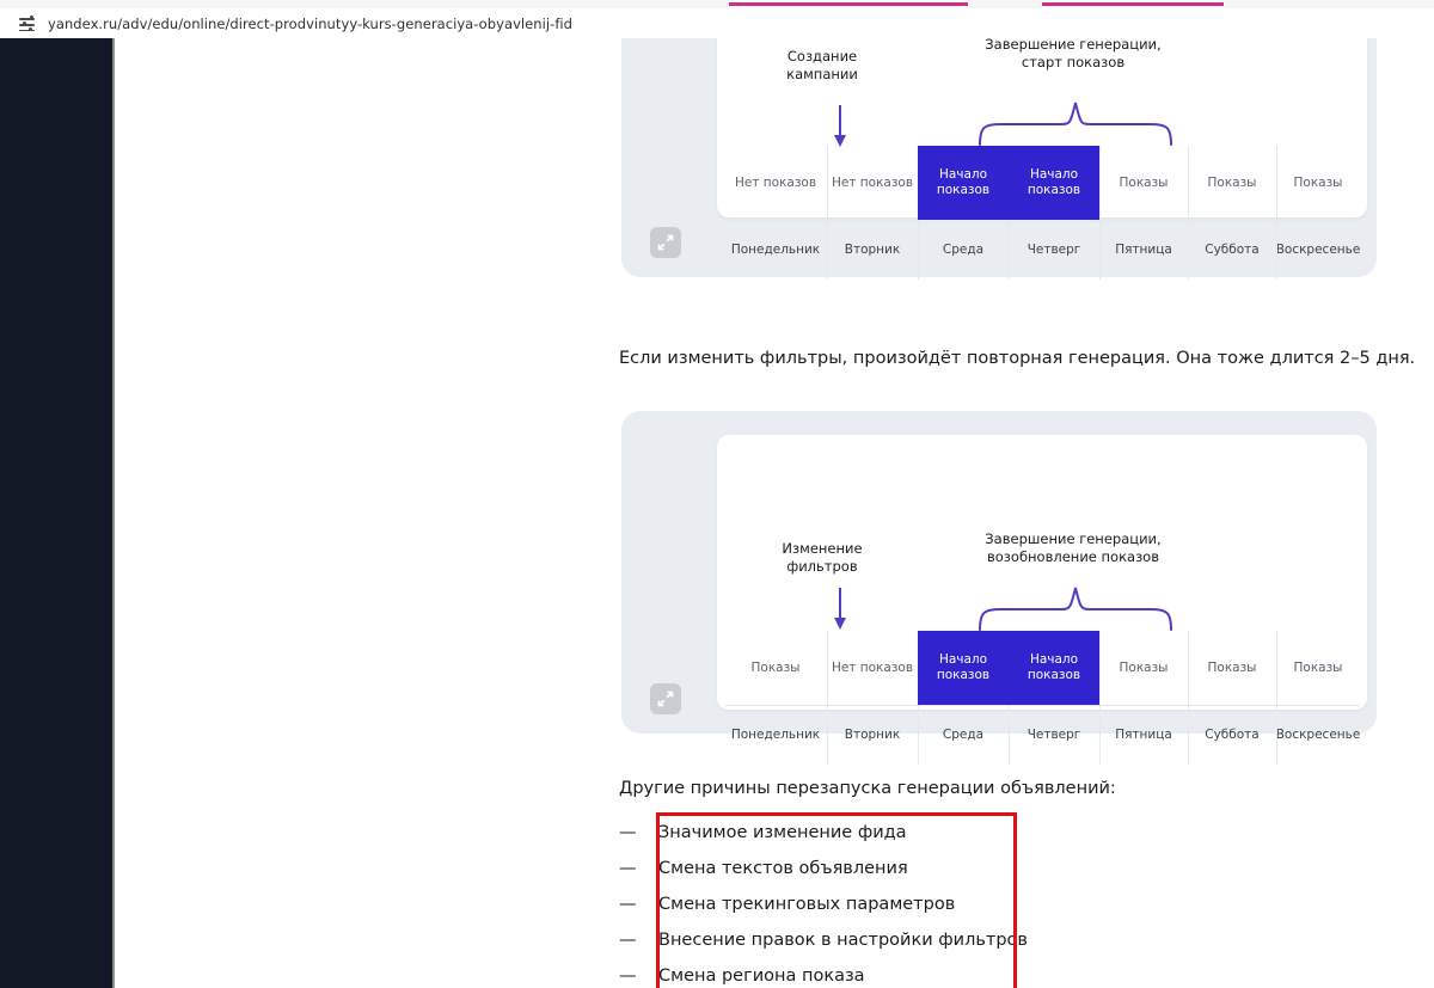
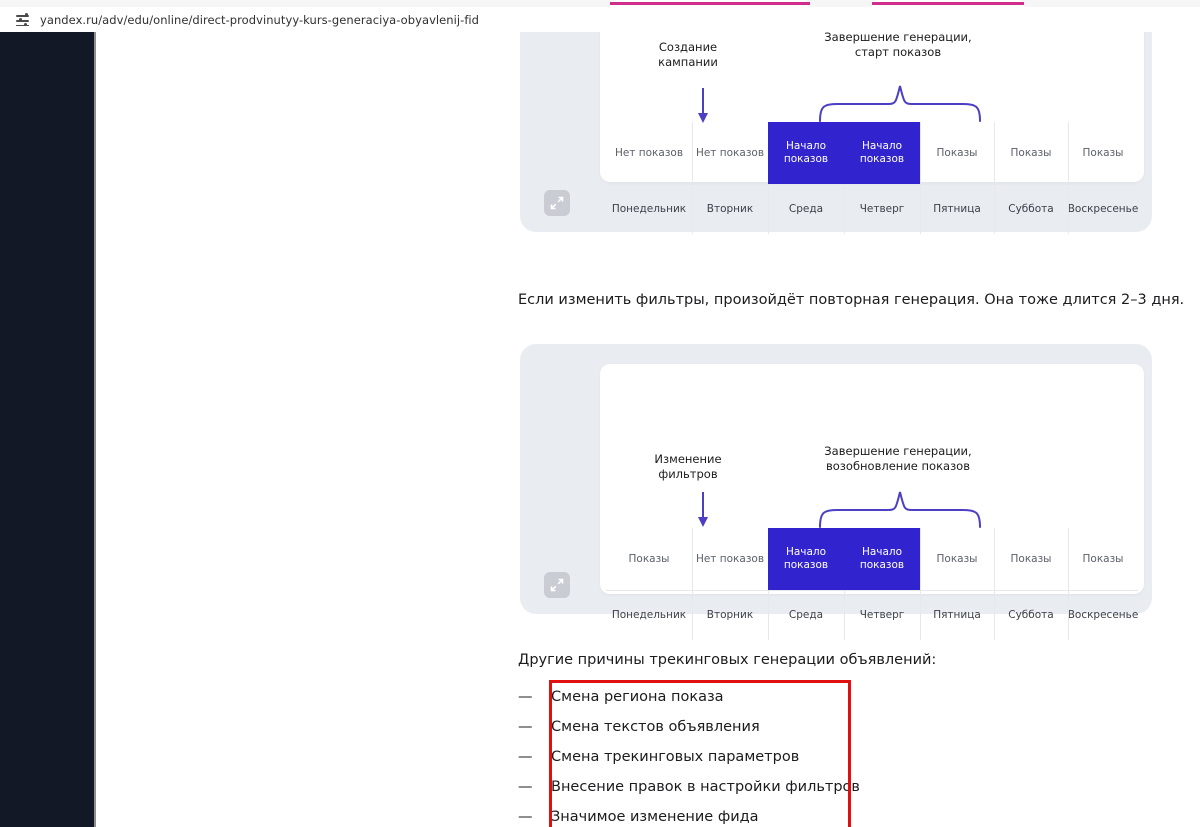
  yandex.ru/adv/edu/online/direct-prodvinutyy-kurs-generaciya-obyavlenij-fid
  Создание
  кампании
  Завершение генерации,
  старт показов
  Нет показов
  Понедельник
  Нет показов
  Вторник
  Начало
  показов
  Среда
  Начало
  показов
  Четверг
  Показы
  Пятница
  Показы
  Суббота
  Показы
  Воскресенье
- Если изменить фильтры, произойдёт повторная генерация. Она тоже длится 2–5 дня.
+ Если изменить фильтры, произойдёт повторная генерация. Она тоже длится 2–3 дня.
  Изменение
  фильтров
  Завершение генерации,
  возобновление показов
  Показы
  Понедельник
  Нет показов
  Вторник
  Начало
  показов
  Среда
  Начало
  показов
  Четверг
  Показы
  Пятница
  Показы
  Суббота
  Показы
  Воскресенье
- Другие причины перезапуска генерации объявлений:
+ Другие причины трекинговых генерации объявлений:
  —
- Значимое изменение фида
+ Смена региона показа
  —
  Смена текстов объявления
  —
  Смена трекинговых параметров
  —
  Внесение правок в настройки фильтров
  —
- Смена региона показа
+ Значимое изменение фида
